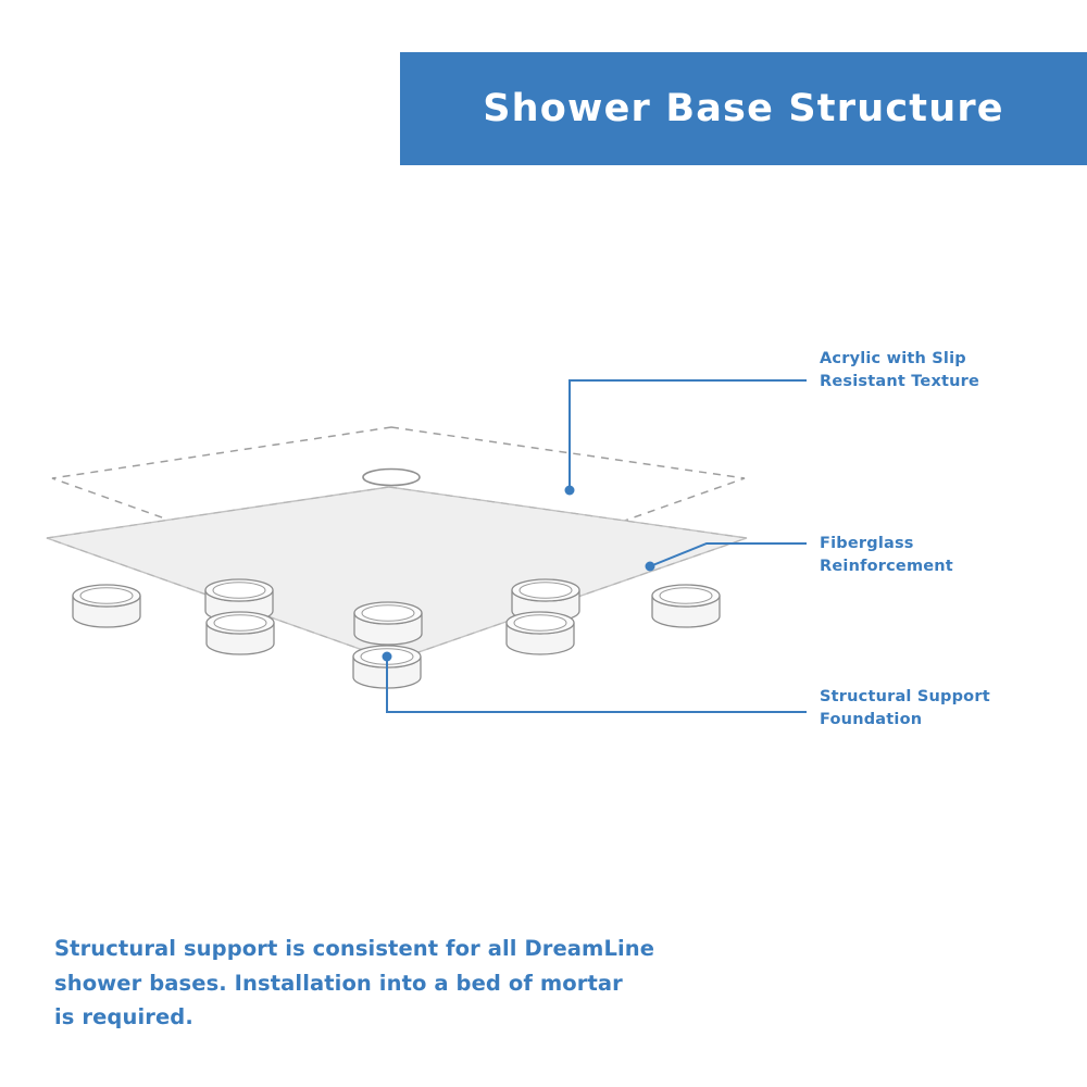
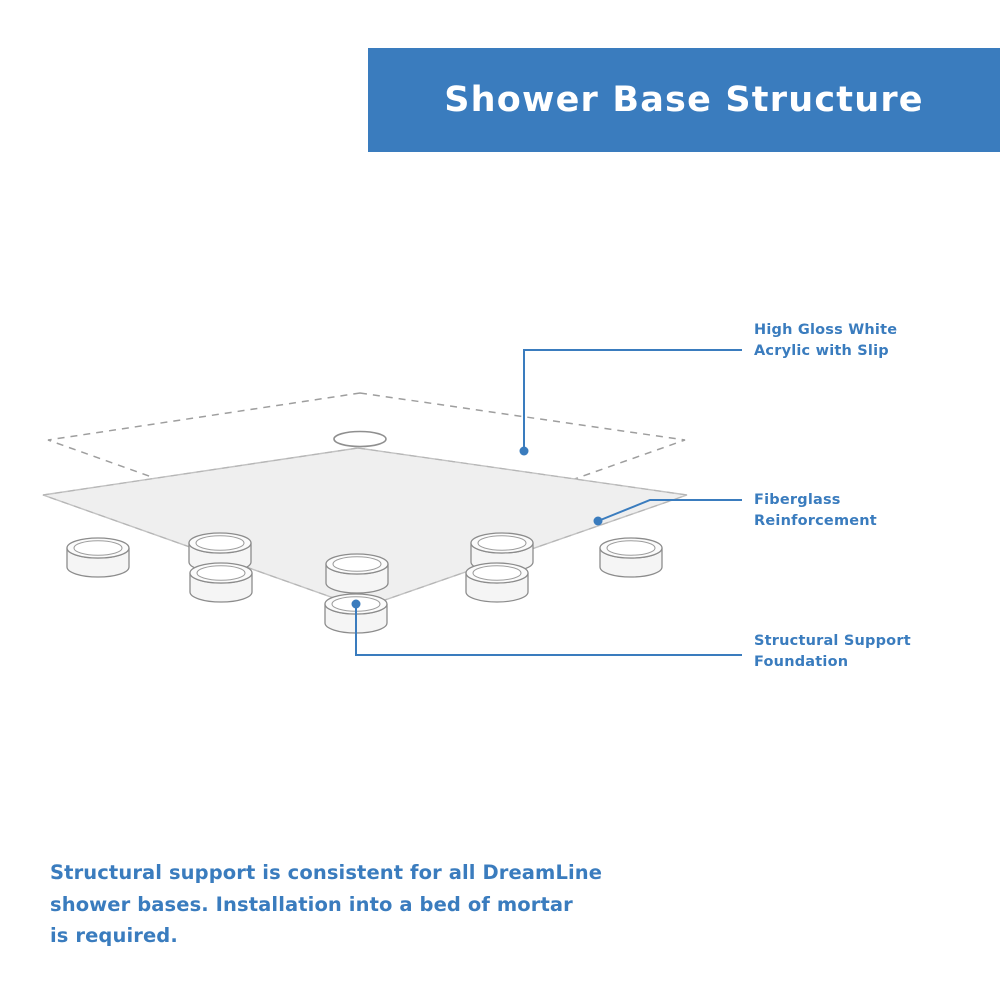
  Shower Base Structure
+ High Gloss White
  Acrylic with Slip
- Resistant Texture
  Fiberglass
  Reinforcement
  Structural Support
  Foundation
  Structural support is consistent for all DreamLine
  shower bases. Installation into a bed of mortar
  is required.
